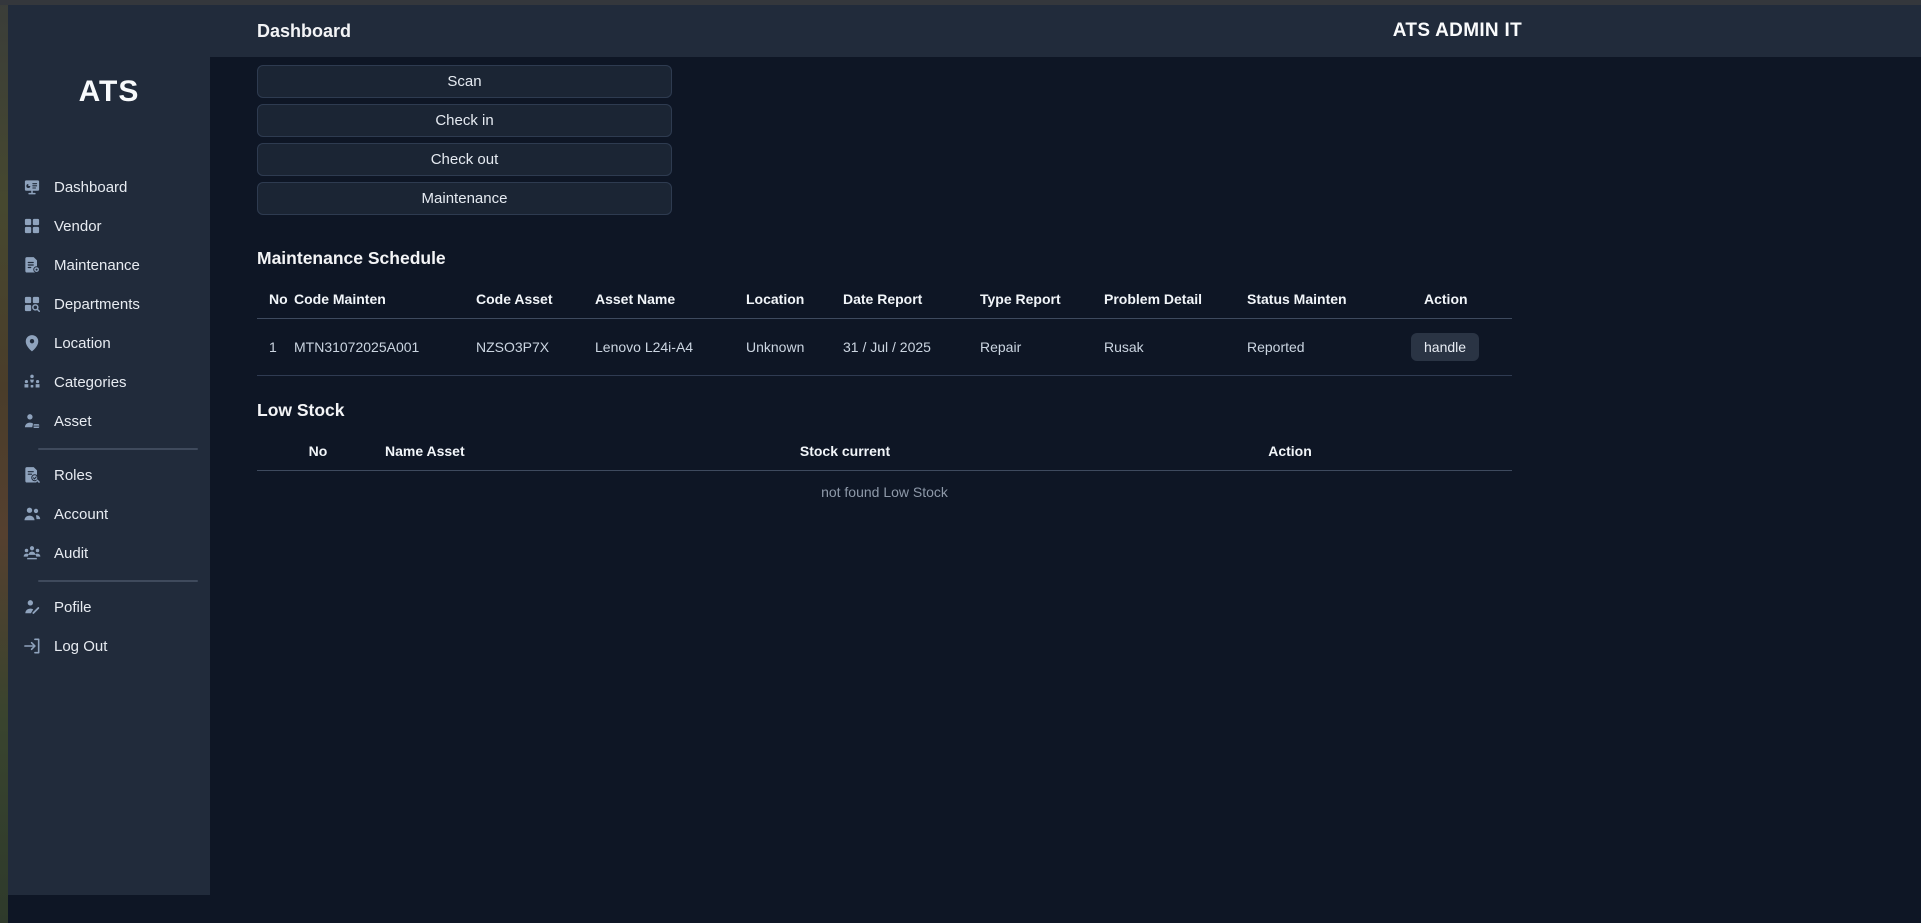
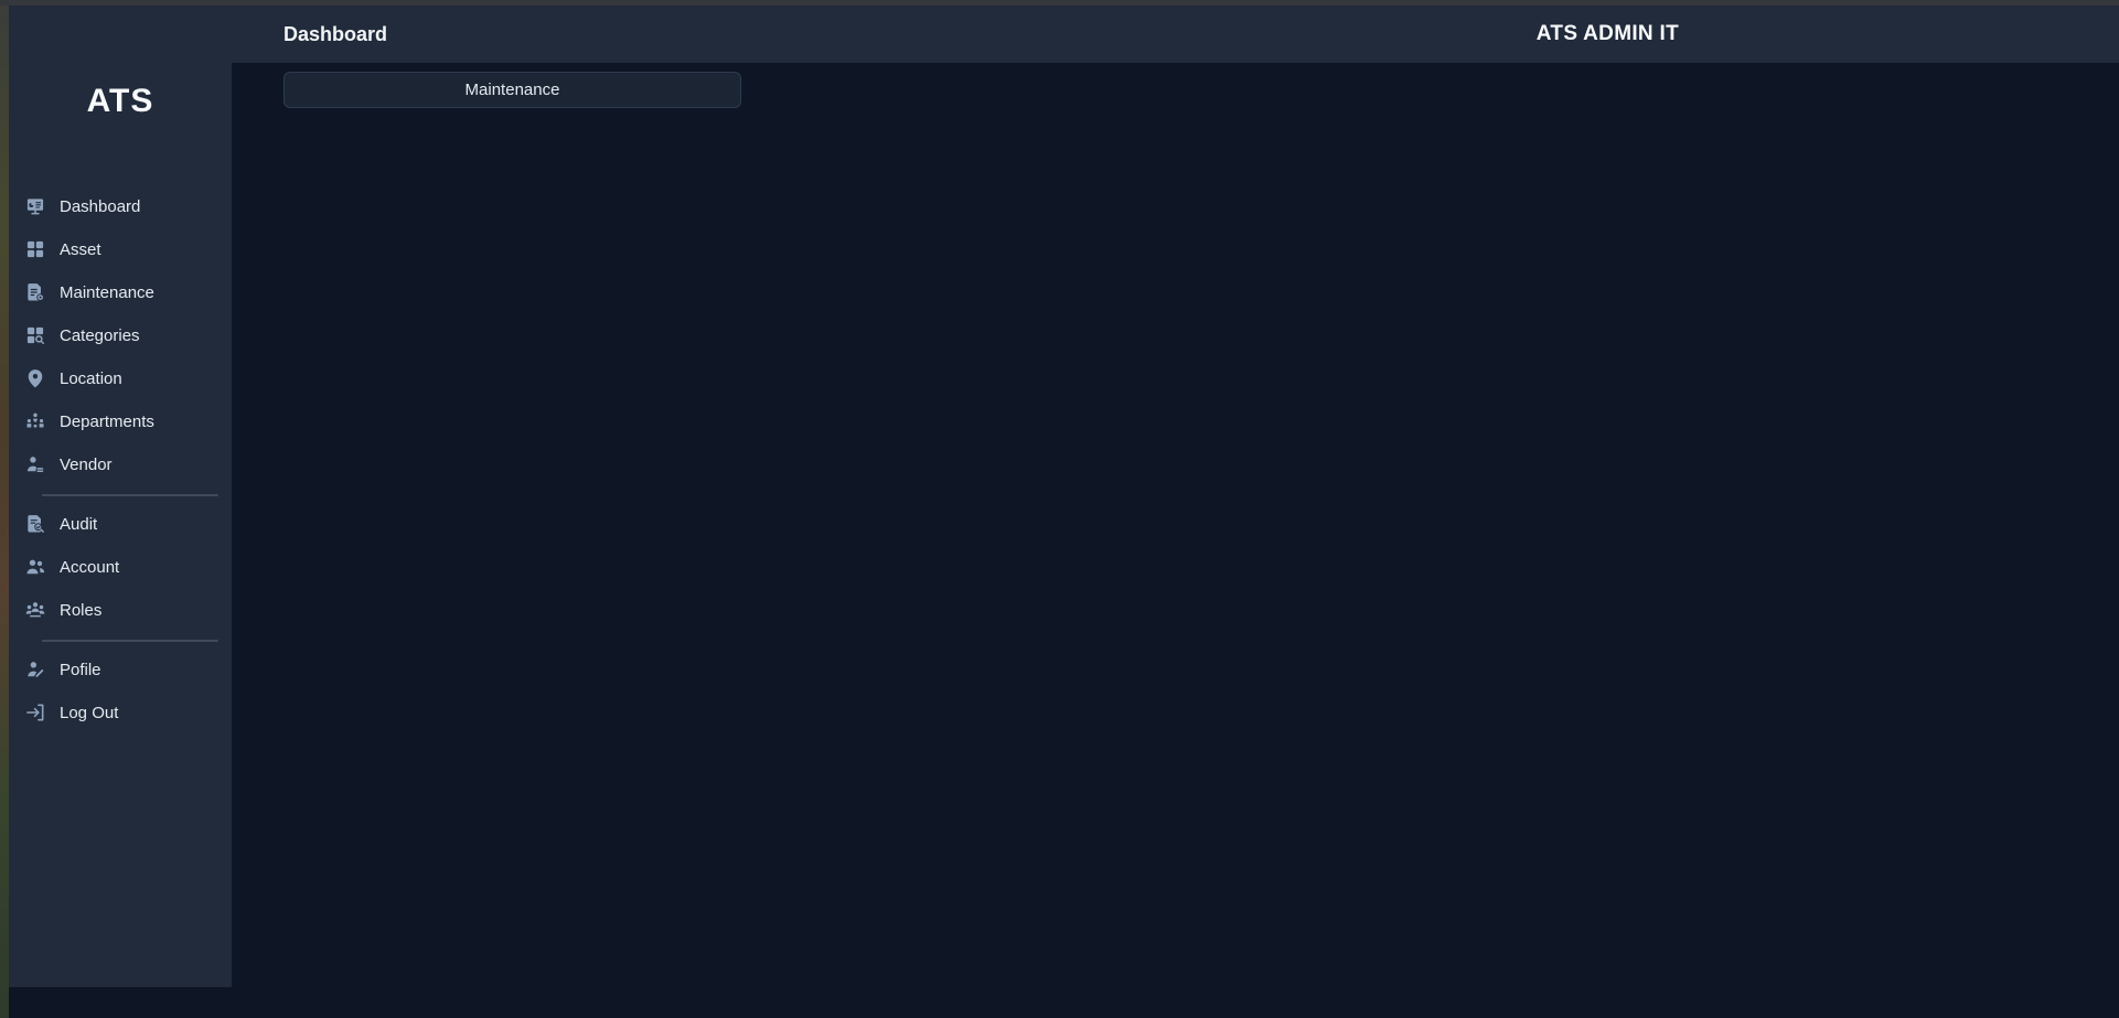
  ATS
  Dashboard
- Vendor
+ Asset
  Maintenance
- Departments
+ Categories
  Location
- Categories
+ Departments
- Asset
+ Vendor
- Roles
+ Audit
  Account
- Audit
+ Roles
  Pofile
  Log Out
  Dashboard
  ATS ADMIN IT
- Scan
- Check in
- Check out
  Maintenance
- Maintenance Schedule
- No	Code Mainten	Code Asset	Asset Name	Location	Date Report	Type Report	Problem Detail	Status Mainten	Action
- 1	MTN31072025A001	NZSO3P7X	Lenovo L24i-A4	Unknown	31 / Jul / 2025	Repair	Rusak	Reported	handle
- Low Stock
- No	Name Asset	Stock current	Action
- not found Low Stock
